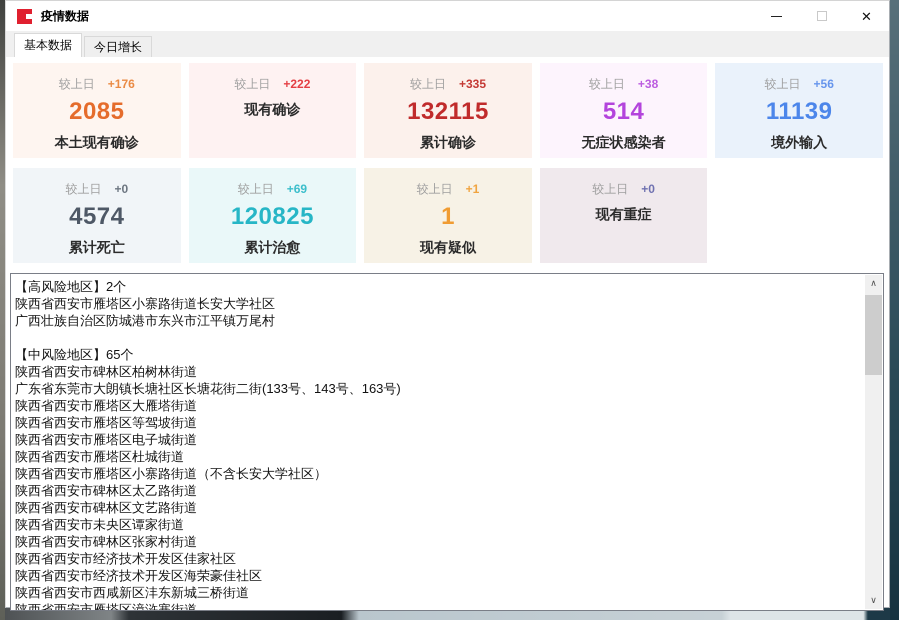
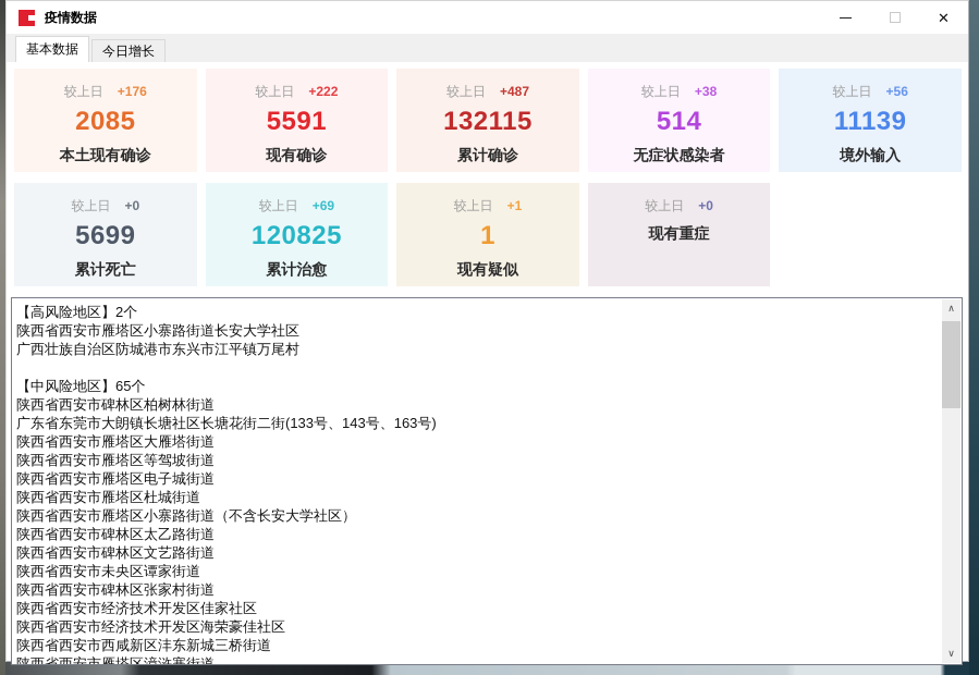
  疫情数据
  ✕
  基本数据
  今日增长
  较上日 +176
  2085
  本土现有确诊
  较上日 +222
+ 5591
  现有确诊
- 较上日 +335
+ 较上日 +487
  132115
  累计确诊
  较上日 +38
  514
  无症状感染者
  较上日 +56
  11139
  境外输入
  较上日 +0
- 4574
+ 5699
  累计死亡
  较上日 +69
  120825
  累计治愈
  较上日 +1
  1
  现有疑似
  较上日 +0
  现有重症
  【高风险地区】2个
  陕西省西安市雁塔区小寨路街道长安大学社区
  广西壮族自治区防城港市东兴市江平镇万尾村
  【中风险地区】65个
  陕西省西安市碑林区柏树林街道
  广东省东莞市大朗镇长塘社区长塘花街二街(133号、143号、163号)
  陕西省西安市雁塔区大雁塔街道
  陕西省西安市雁塔区等驾坡街道
  陕西省西安市雁塔区电子城街道
  陕西省西安市雁塔区杜城街道
  陕西省西安市雁塔区小寨路街道（不含长安大学社区）
  陕西省西安市碑林区太乙路街道
  陕西省西安市碑林区文艺路街道
  陕西省西安市未央区谭家街道
  陕西省西安市碑林区张家村街道
  陕西省西安市经济技术开发区佳家社区
  陕西省西安市经济技术开发区海荣豪佳社区
  陕西省西安市西咸新区沣东新城三桥街道
  陕西省西安市雁塔区漳浒寨街道
  ∧
  ∨
